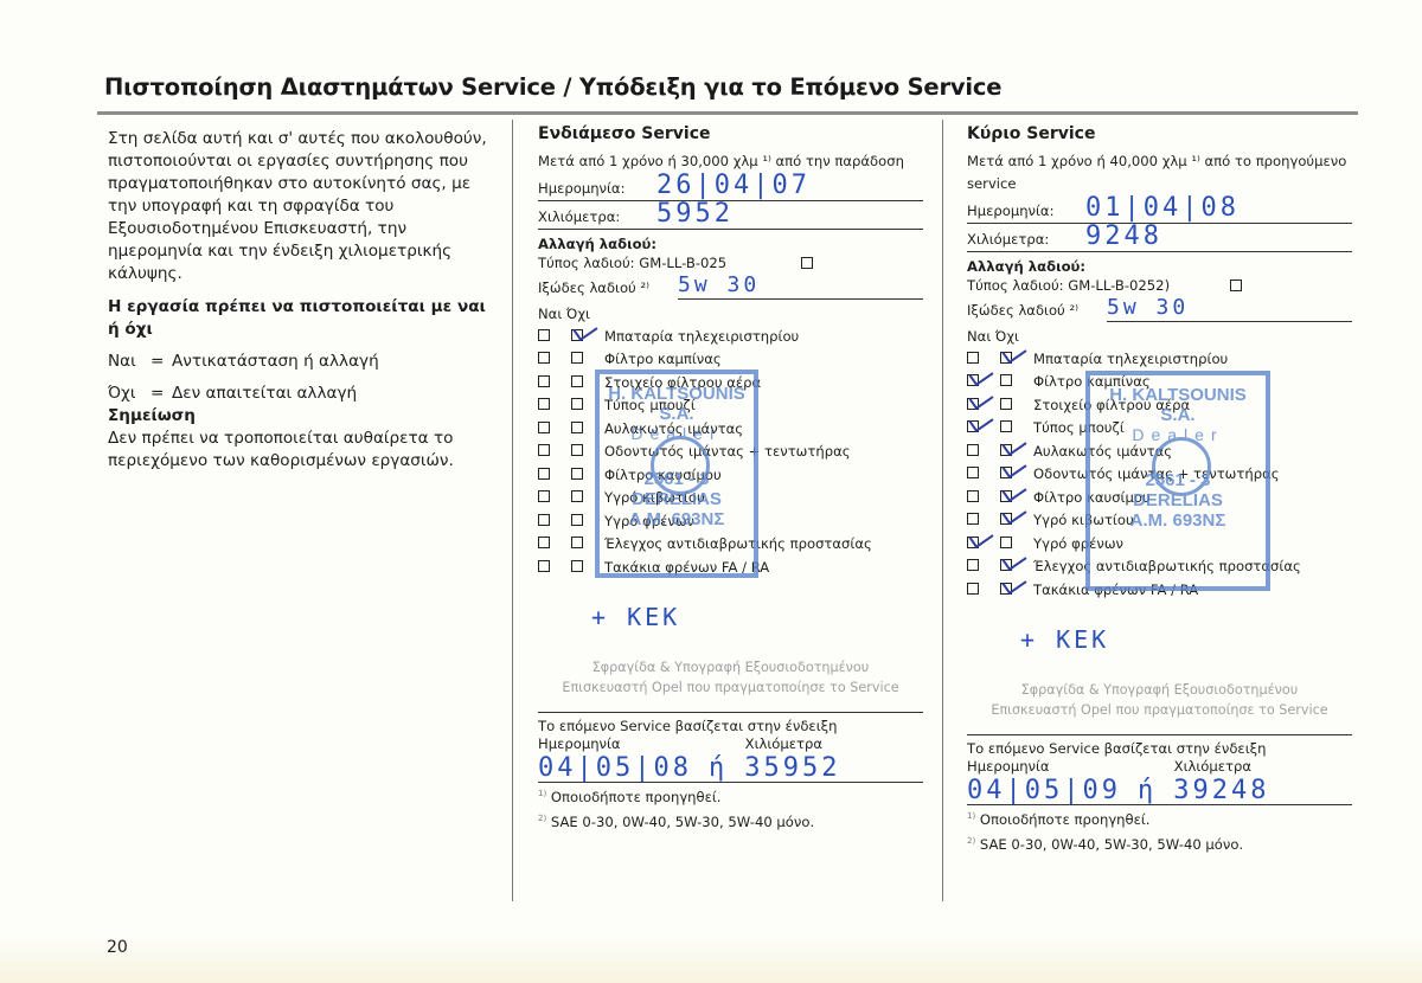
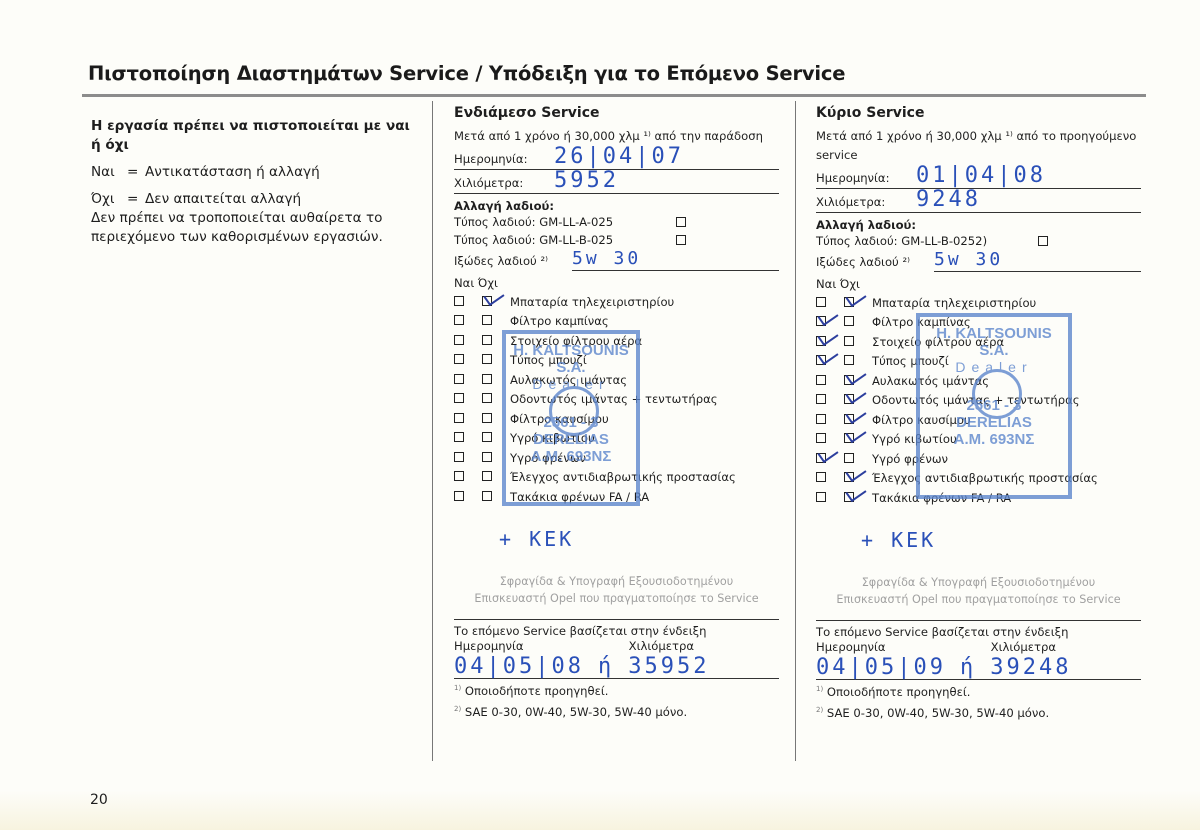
  Πιστοποίηση Διαστημάτων Service / Υπόδειξη για το Επόμενο Service
- Στη σελίδα αυτή και σ' αυτές που ακολουθούν, πιστοποιούνται οι εργασίες συντήρησης που πραγματοποιήθηκαν στο αυτοκίνητό σας, με την υπογραφή και τη σφραγίδα του Εξουσιοδοτημένου Επισκευαστή, την ημερομηνία και την ένδειξη χιλιομετρικής κάλυψης.
  Η εργασία πρέπει να πιστοποιείται με ναι ή όχι
  Ναι
  =
  Αντικατάσταση ή αλλαγή
  Όχι
  =
  Δεν απαιτείται αλλαγή
- Σημείωση
  Δεν πρέπει να τροποποιείται αυθαίρετα το περιεχόμενο των καθορισμένων εργασιών.
  Ενδιάμεσο Service
  Μετά από 1 χρόνο ή 30,000 χλμ ¹⁾ από την παράδοση
  Ημερομηνία:
  26|04|07
  Χιλιόμετρα:
  5952
  Αλλαγή λαδιού:
+ Τύπος λαδιού: GM-LL-A-025
  Τύπος λαδιού: GM-LL-B-025
  Ιξώδες λαδιού ²⁾
  5w 30
  Ναι Όχι
  Μπαταρία τηλεχειριστηρίου
  Φίλτρο καμπίνας
  Στοιχείο φίλτρου αέρα
  Τύπος μπουζί
  Αυλακωτός ιμάντας
  Οδοντωτός ιμάντας + τεντωτήρας
  Φίλτρο καυσίμου
  Υγρό κιβωτίου
  Υγρό φρένων
  Έλεγχος αντιδιαβρωτικής προστασίας
  Τακάκια φρένων FA / RA
  H. KALTSOUNIS S.A.
  Dealer
  2561 - 3
  DERELIAS
  Α.Μ. 693ΝΣ
  + ΚΕΚ
  Σφραγίδα & Υπογραφή Εξουσιοδοτημένου
  Επισκευαστή Opel που πραγματοποίησε το Service
  Το επόμενο Service βασίζεται στην ένδειξη
  Ημερομηνία
  Χιλιόμετρα
  04|05|08
  ή
  35952
  1) Οποιοδήποτε προηγηθεί.
  2) SAE 0-30, 0W-40, 5W-30, 5W-40 μόνο.
  Κύριο Service
- Μετά από 1 χρόνο ή 40,000 χλμ ¹⁾ από το προηγούμενο service
+ Μετά από 1 χρόνο ή 30,000 χλμ ¹⁾ από το προηγούμενο service
  Ημερομηνία:
  01|04|08
  Χιλιόμετρα:
  9248
  Αλλαγή λαδιού:
  Τύπος λαδιού: GM-LL-B-0252)
  Ιξώδες λαδιού ²⁾
  5w 30
  Ναι Όχι
  Μπαταρία τηλεχειριστηρίου
  Φίλτρο καμπίνας
  Στοιχείο φίλτρου αέρα
  Τύπος μπουζί
  Αυλακωτός ιμάντας
  Οδοντωτός ιμάντας + τεντωτήρας
  Φίλτρο καυσίμου
  Υγρό κιβωτίου
  Υγρό φρένων
  Έλεγχος αντιδιαβρωτικής προστασίας
  Τακάκια φρένων FA / RA
  H. KALTSOUNIS S.A.
  Dealer
  2561 - 3
  DERELIAS
  Α.Μ. 693ΝΣ
  + ΚΕΚ
  Σφραγίδα & Υπογραφή Εξουσιοδοτημένου
  Επισκευαστή Opel που πραγματοποίησε το Service
  Το επόμενο Service βασίζεται στην ένδειξη
  Ημερομηνία
  Χιλιόμετρα
  04|05|09
  ή
  39248
  1) Οποιοδήποτε προηγηθεί.
  2) SAE 0-30, 0W-40, 5W-30, 5W-40 μόνο.
  20
